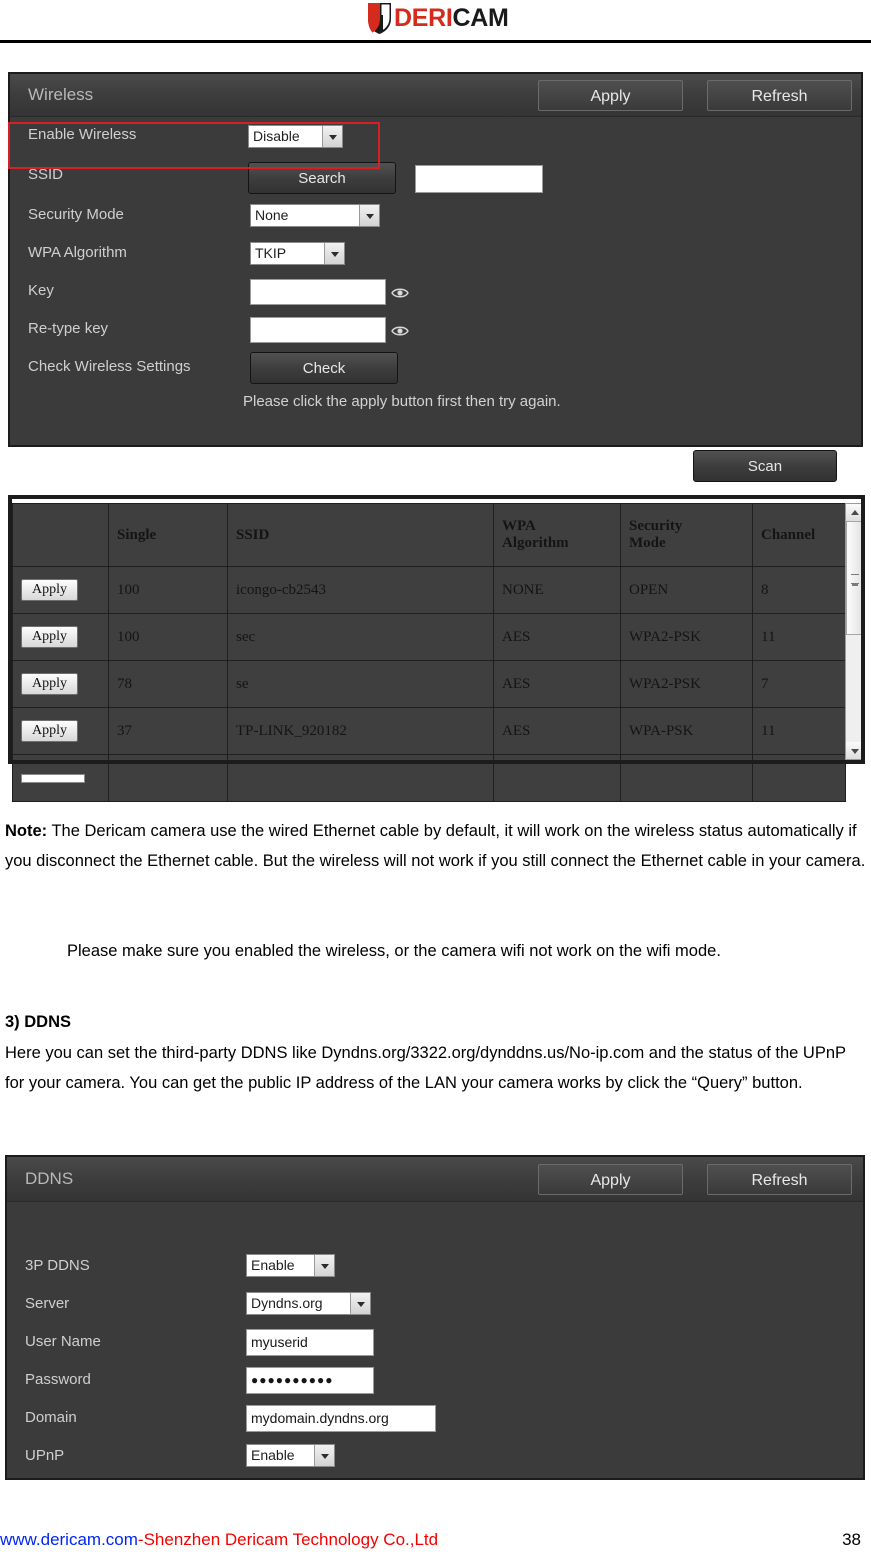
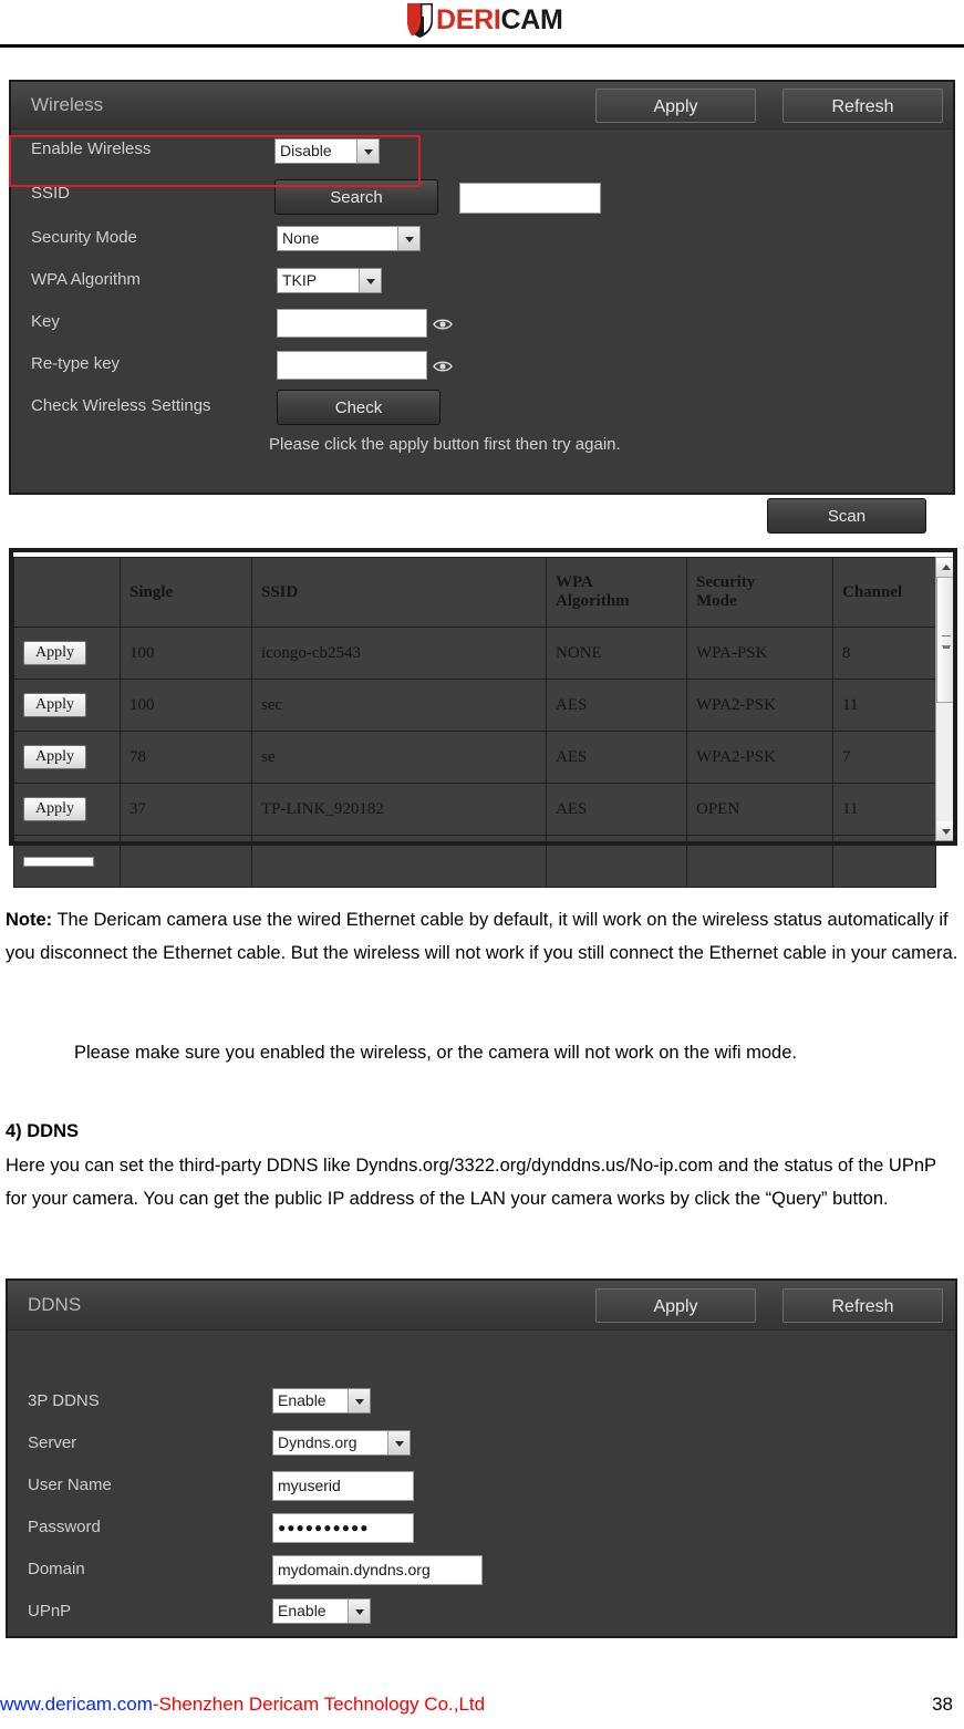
  DERICAM
  Wireless
  Apply
  Refresh
  Enable Wireless
  Disable
  SSID
  Search
  Security Mode
  None
  WPA Algorithm
  TKIP
  Key
  Re-type key
  Check Wireless Settings
  Check
  Please click the apply button first then try again.
  Scan
  	Single	SSID	WPAAlgorithm	SecurityMode	Channel
- Apply	100	icongo-cb2543	NONE	OPEN	8
+ Apply	100	icongo-cb2543	NONE	WPA-PSK	8
  Apply	100	sec	AES	WPA2-PSK	11
  Apply	78	se	AES	WPA2-PSK	7
- Apply	37	TP-LINK_920182	AES	WPA-PSK	11
+ Apply	37	TP-LINK_920182	AES	OPEN	11
  Note: The Dericam camera use the wired Ethernet cable by default, it will work on the wireless status automatically if you disconnect the Ethernet cable. But the wireless will not work if you still connect the Ethernet cable in your camera.
- Please make sure you enabled the wireless, or the camera wifi not work on the wifi mode.
+ Please make sure you enabled the wireless, or the camera will not work on the wifi mode.
- 3) DDNS
+ 4) DDNS
  Here you can set the third-party DDNS like Dyndns.org/3322.org/dynddns.us/No-ip.com and the status of the UPnP for your camera. You can get the public IP address of the LAN your camera works by click the “Query” button.
  DDNS
  Apply
  Refresh
  3P DDNS
  Enable
  Server
  Dyndns.org
  User Name
  myuserid
  Password
  ●●●●●●●●●●
  Domain
  mydomain.dyndns.org
  UPnP
  Enable
  www.dericam.com-Shenzhen Dericam Technology Co.,Ltd
  38
